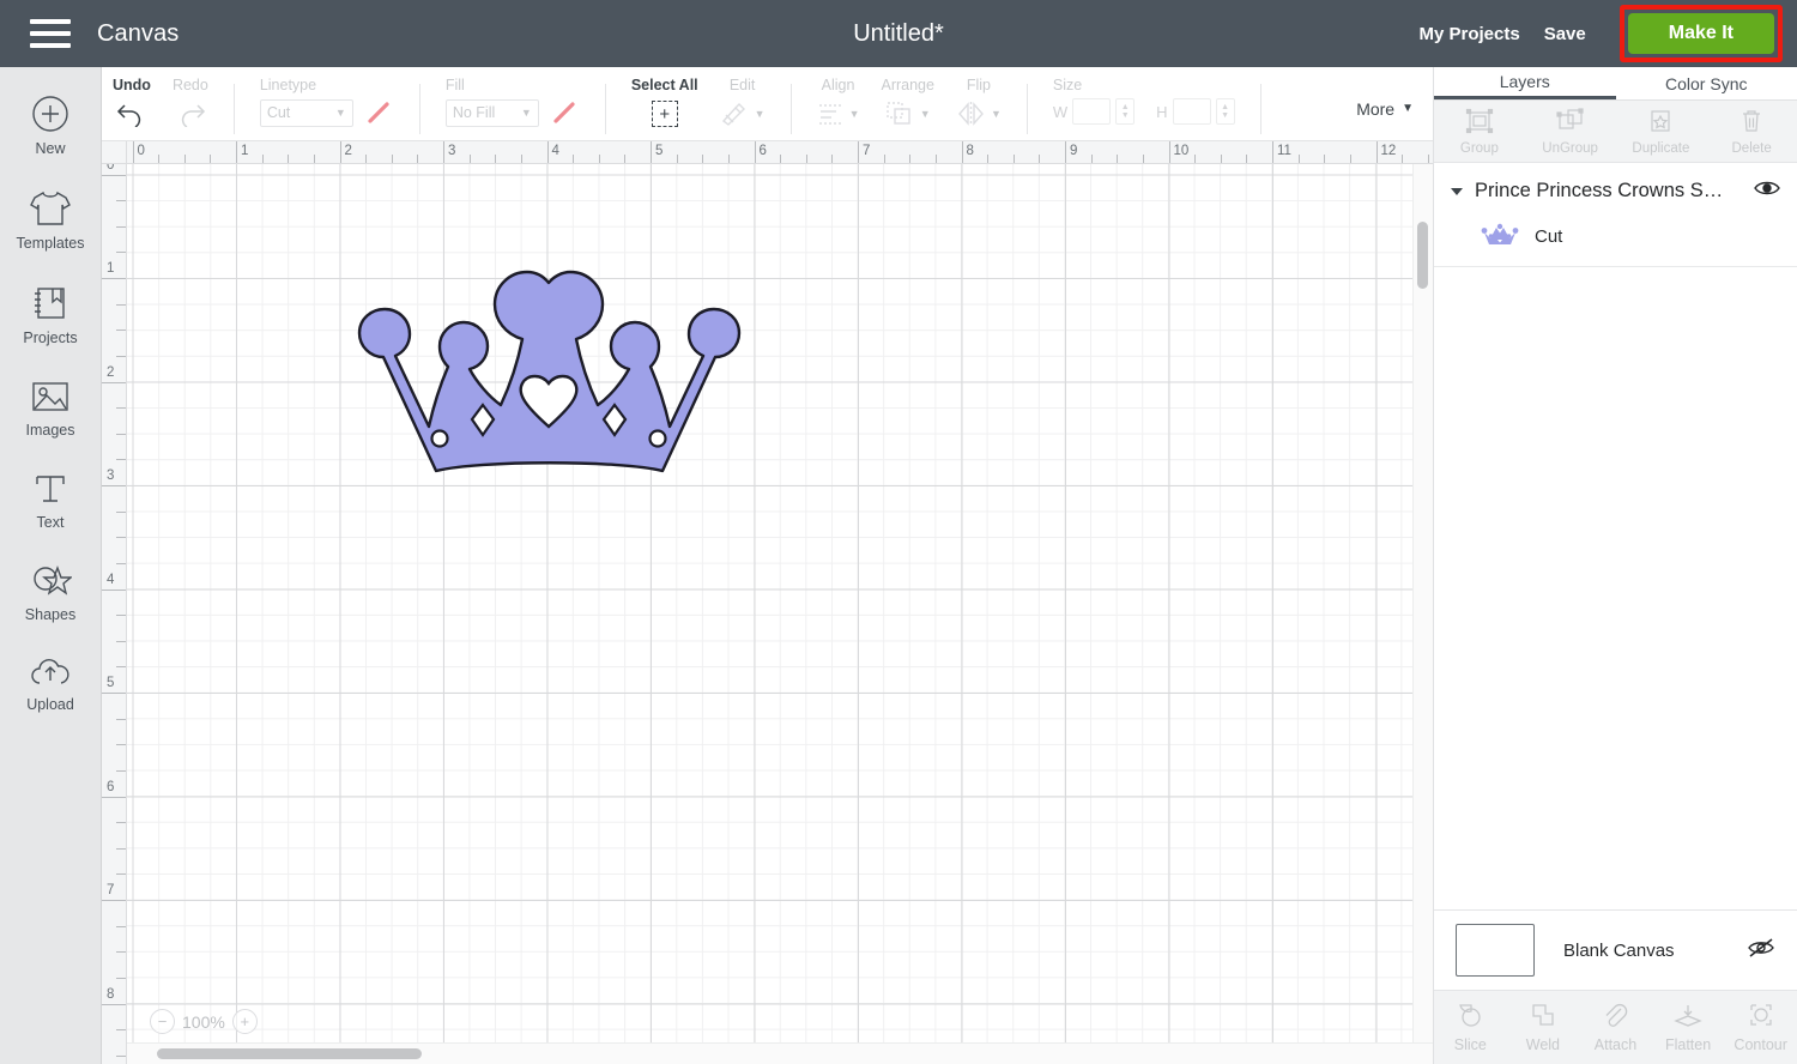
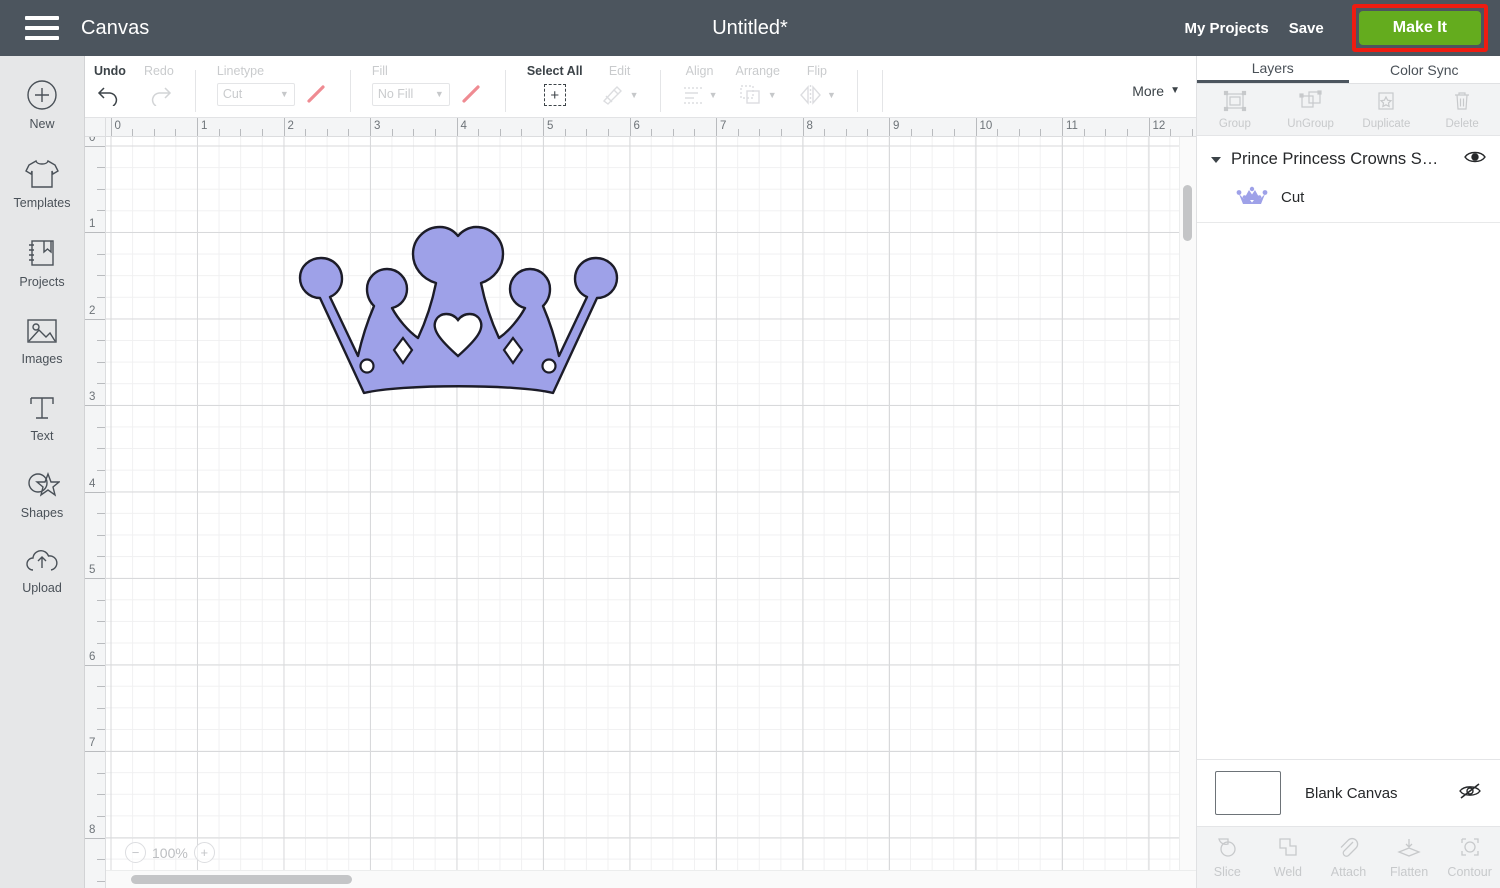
  Canvas
  Untitled*
  My Projects
  Save
  Make It
  New
  Templates
  Projects
  Images
  Text
  Shapes
  Upload
  Undo
  Redo
  Linetype
  Cut
  ▼
  Fill
  No Fill
  ▼
  Select All
  +
  Edit
  ▼
  Align
  ▼
  Arrange
  ▼
  Flip
  ▼
- Size
- W
- H
  More
  ▼
  0
  1
  2
  3
  4
  5
  6
  7
  8
  9
  10
  11
  12
  0
  1
  2
  3
  4
  5
  6
  7
  8
  −
  100%
  +
  Layers
  Color Sync
  Group
  UnGroup
  Duplicate
  Delete
  Prince Princess Crowns S…
  Cut
  Blank Canvas
  Slice
  Weld
  Attach
  Flatten
  Contour
